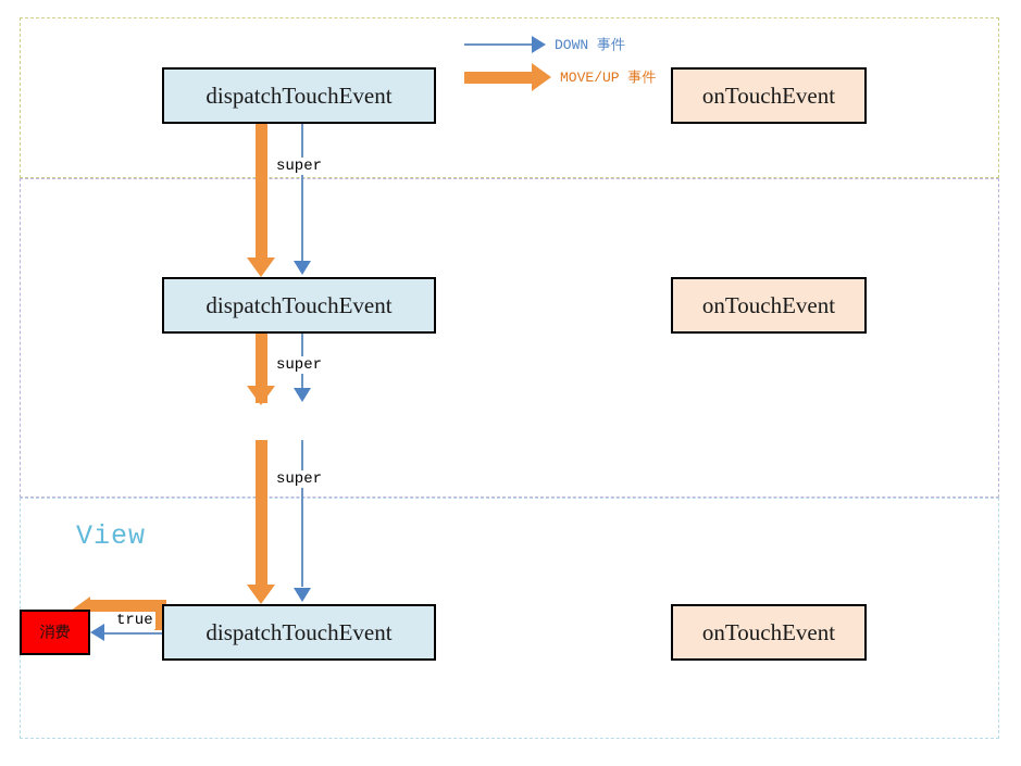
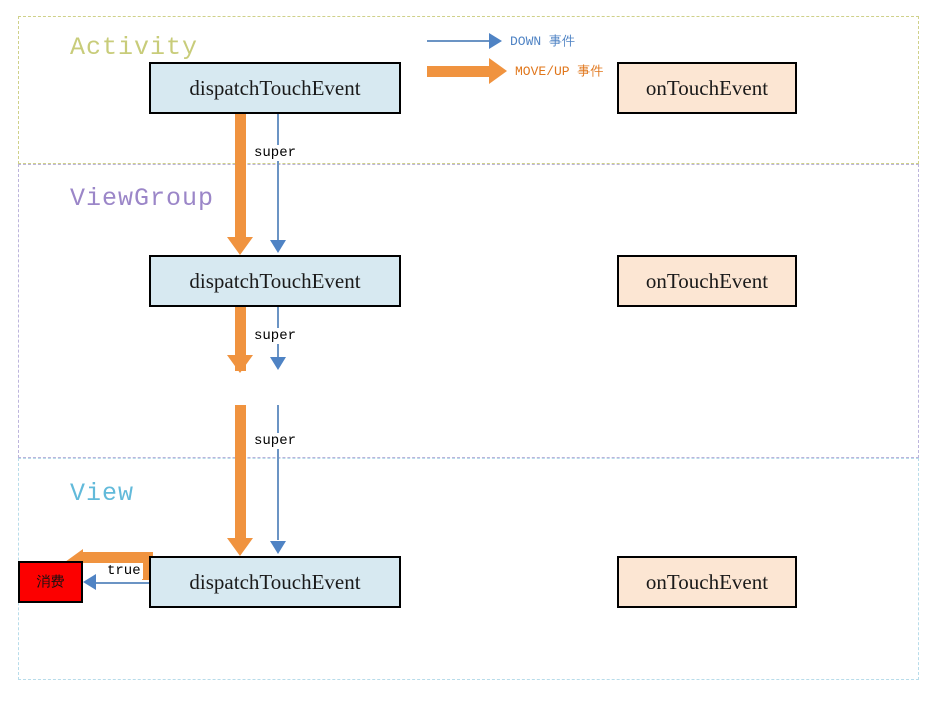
+ Activity
+ ViewGroup
  View
  super
  super
  super
  true
  dispatchTouchEvent
  dispatchTouchEvent
  dispatchTouchEvent
  onTouchEvent
  onTouchEvent
  onTouchEvent
  消费
  DOWN 事件
  MOVE/UP 事件
